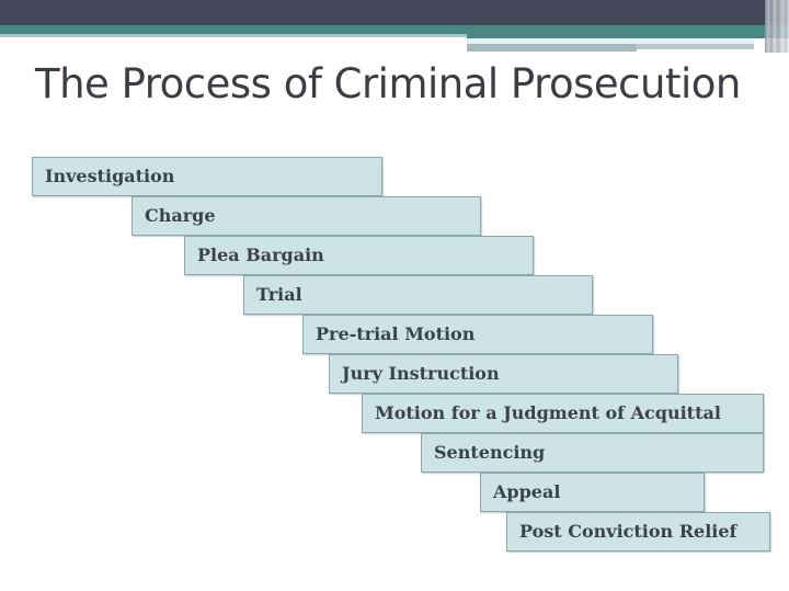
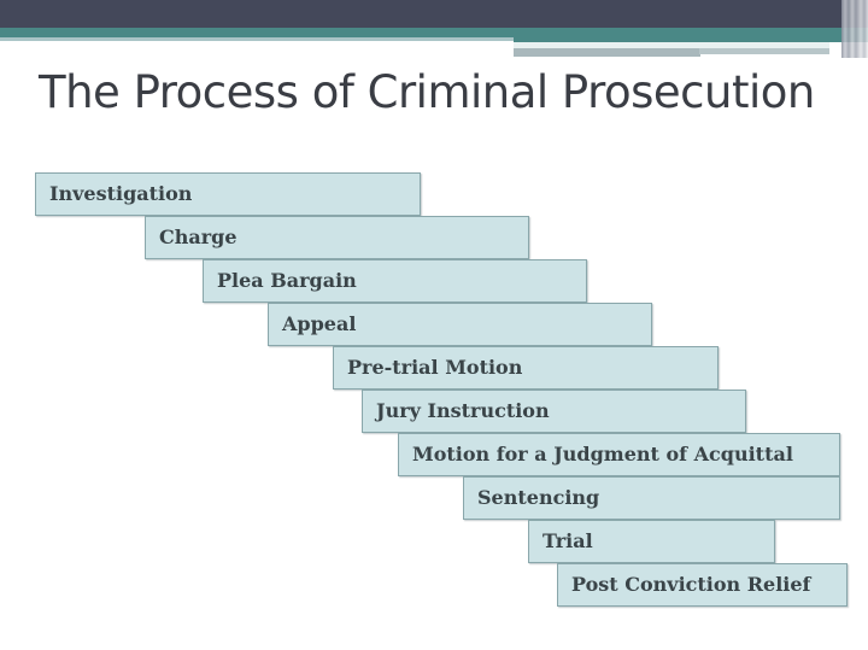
  The Process of Criminal Prosecution
  Investigation
  Charge
  Plea Bargain
- Trial
+ Appeal
  Pre-trial Motion
  Jury Instruction
  Motion for a Judgment of Acquittal
  Sentencing
- Appeal
+ Trial
  Post Conviction Relief
